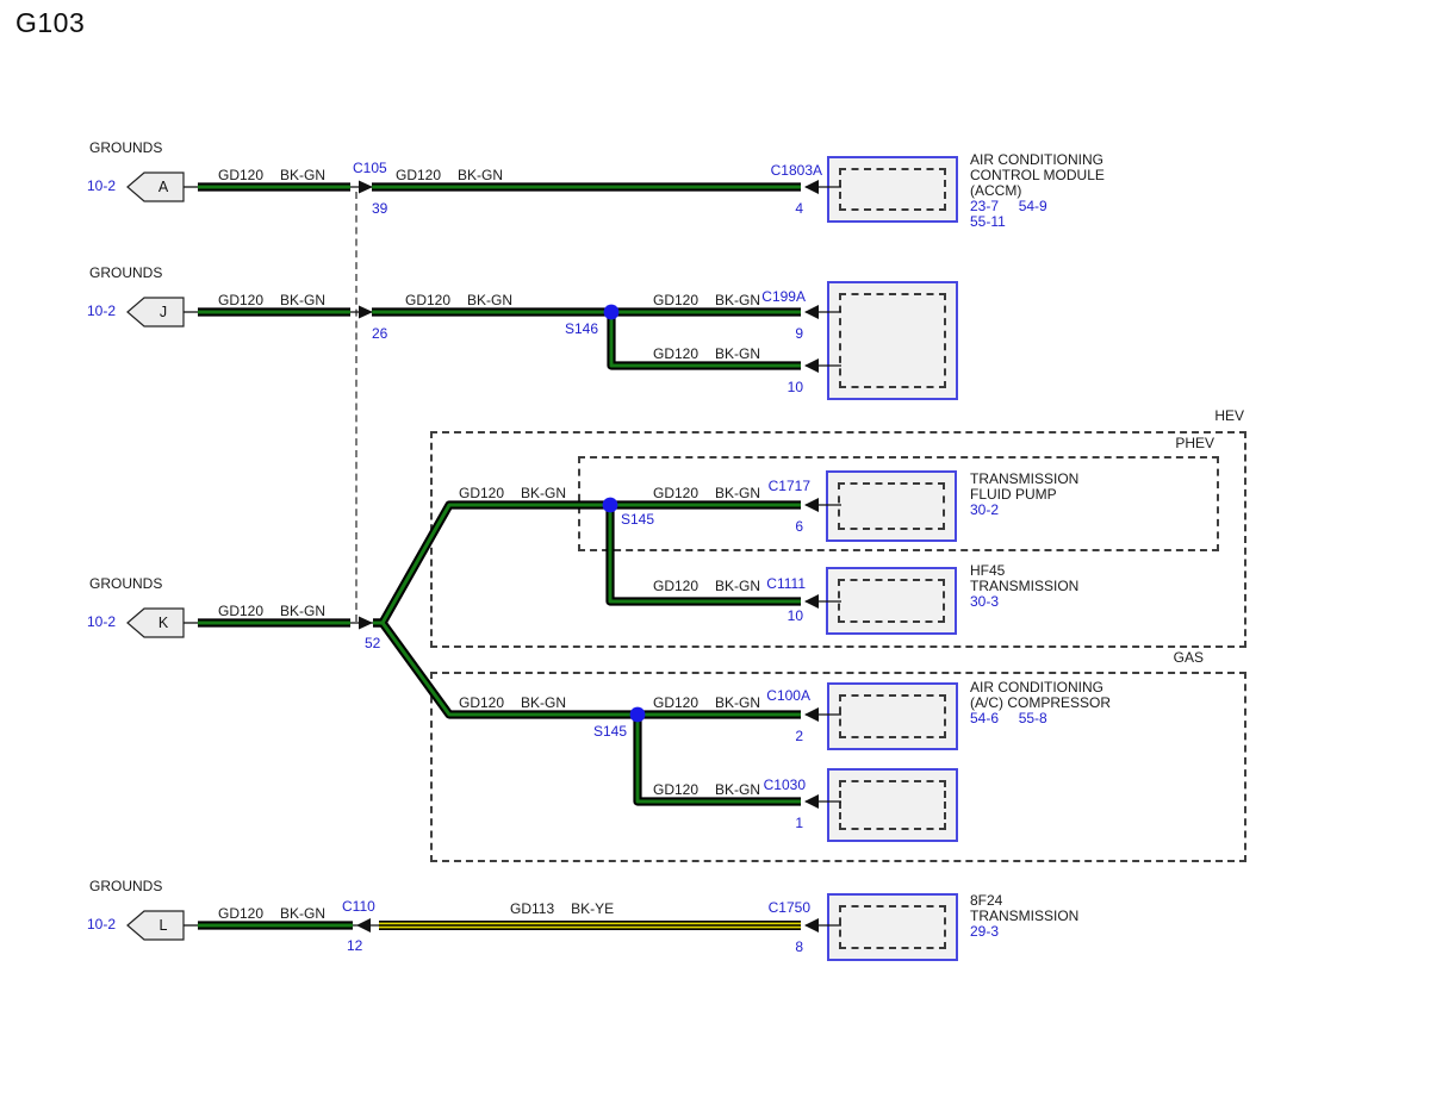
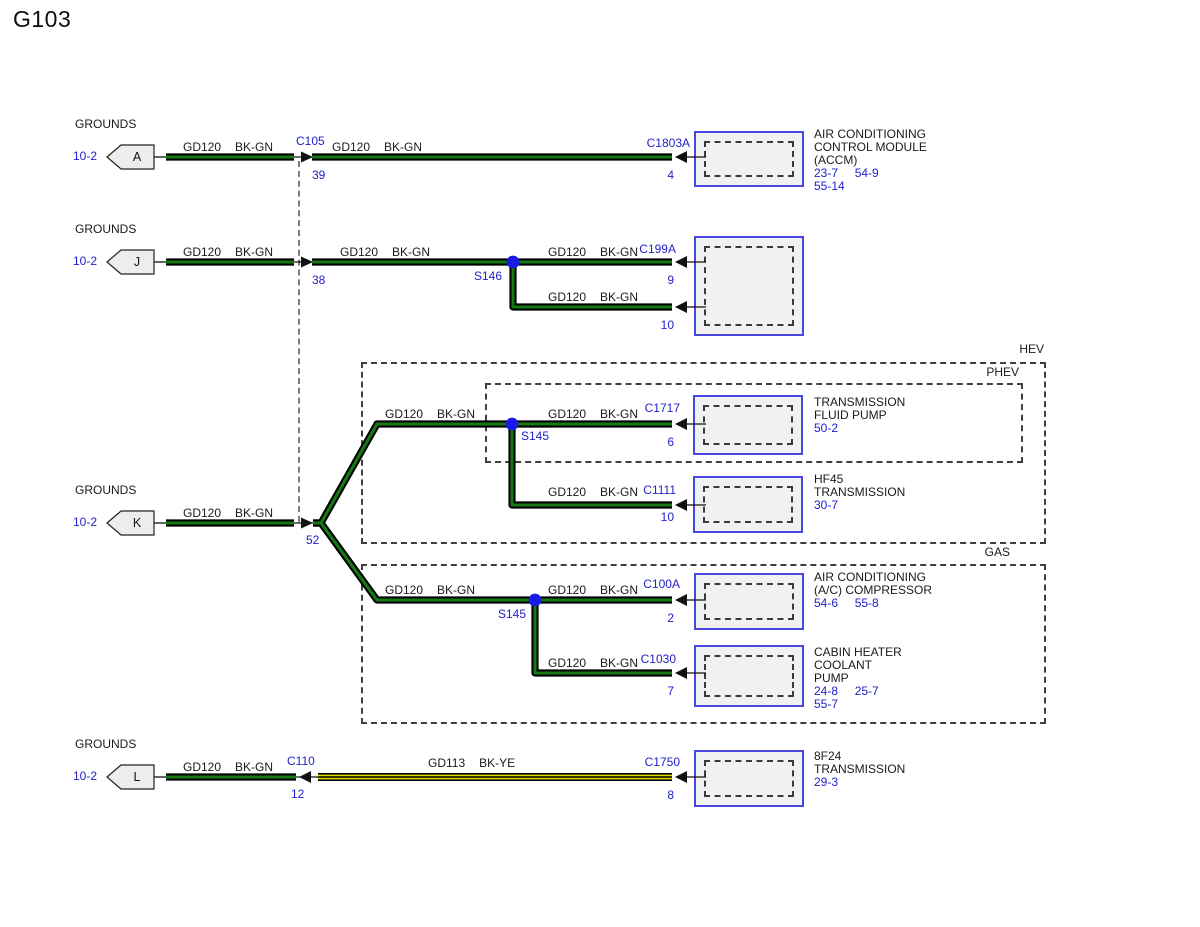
  G103
  HEV
  PHEV
  GAS
  GROUNDS
  10-2
  A
  GD120 BK-GN
  C105
  39
  GD120 BK-GN
  C1803A
  4
  AIR CONDITIONING
  CONTROL MODULE
  (ACCM)
  23-7 54-9
- 55-11
+ 55-14
  GROUNDS
  10-2
  J
  GD120 BK-GN
- 26
+ 38
  GD120 BK-GN
  S146
  GD120 BK-GN
  C199A
  9
  GD120 BK-GN
  10
  GROUNDS
  10-2
  K
  GD120 BK-GN
  52
  GD120 BK-GN
  S145
  GD120 BK-GN
  C1717
  6
  TRANSMISSION
  FLUID PUMP
- 30-2
+ 50-2
  GD120 BK-GN
  C1111
  10
  HF45
  TRANSMISSION
- 30-3
+ 30-7
  GD120 BK-GN
  S145
  GD120 BK-GN
  C100A
  2
  AIR CONDITIONING
  (A/C) COMPRESSOR
  54-6 55-8
  GD120 BK-GN
  C1030
- 1
+ 7
+ CABIN HEATER
+ COOLANT
+ PUMP
+ 24-8 25-7
+ 55-7
  GROUNDS
  10-2
  L
  GD120 BK-GN
  C110
  12
  GD113 BK-YE
  C1750
  8
  8F24
  TRANSMISSION
  29-3
